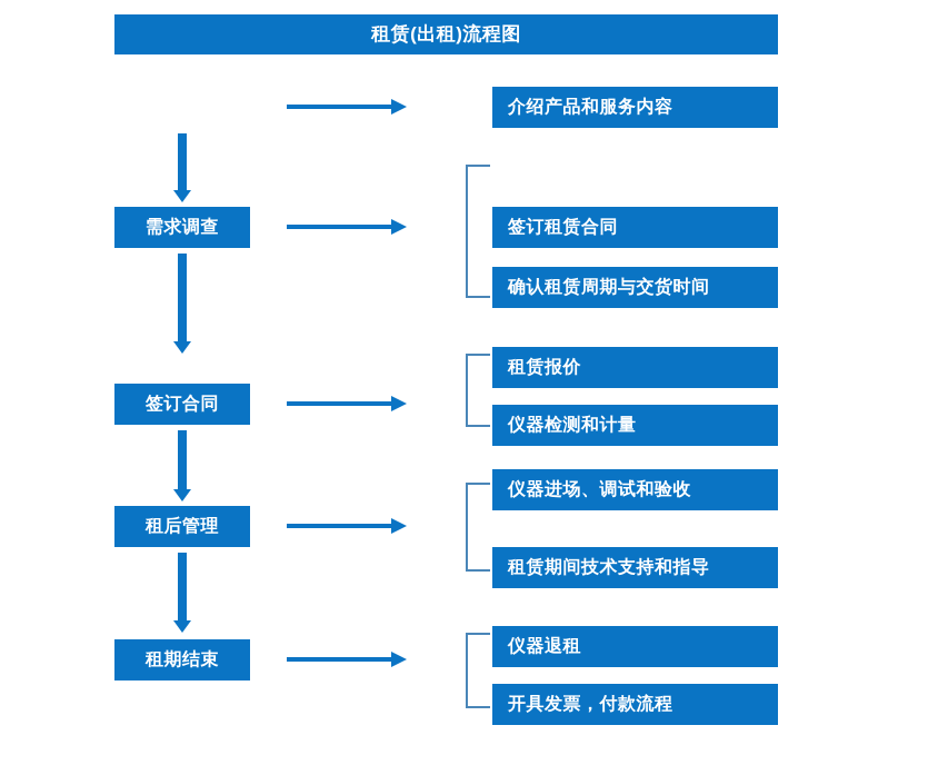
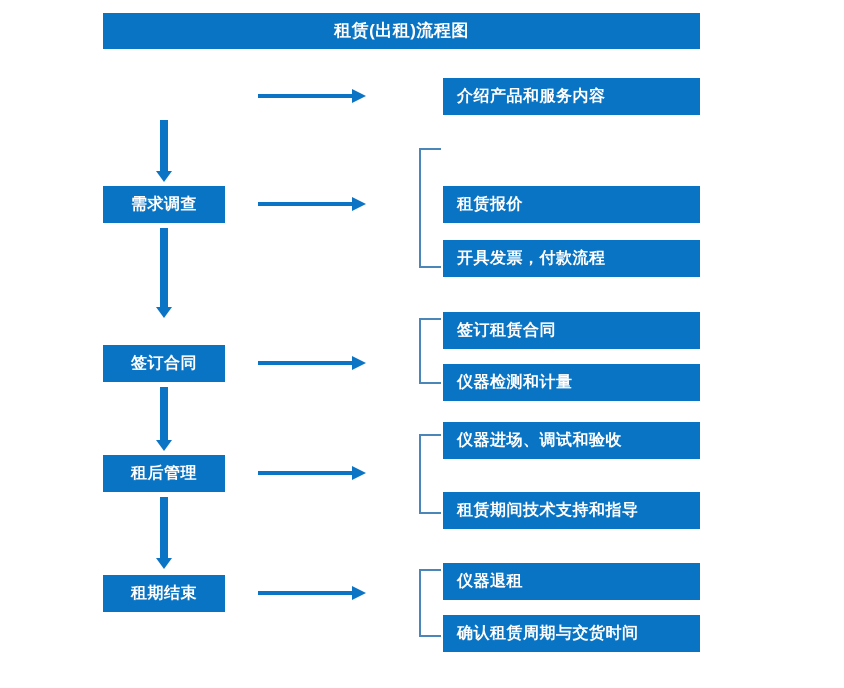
  租赁(出租)流程图
  介绍产品和服务内容
  需求调查
- 签订租赁合同
+ 租赁报价
- 确认租赁周期与交货时间
+ 开具发票，付款流程
  签订合同
- 租赁报价
+ 签订租赁合同
  仪器检测和计量
  租后管理
  仪器进场、调试和验收
  租赁期间技术支持和指导
  租期结束
  仪器退租
- 开具发票，付款流程
+ 确认租赁周期与交货时间
